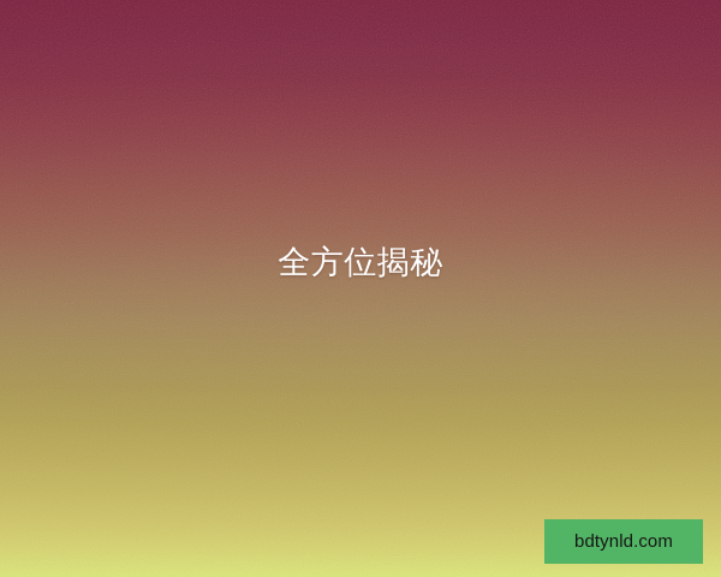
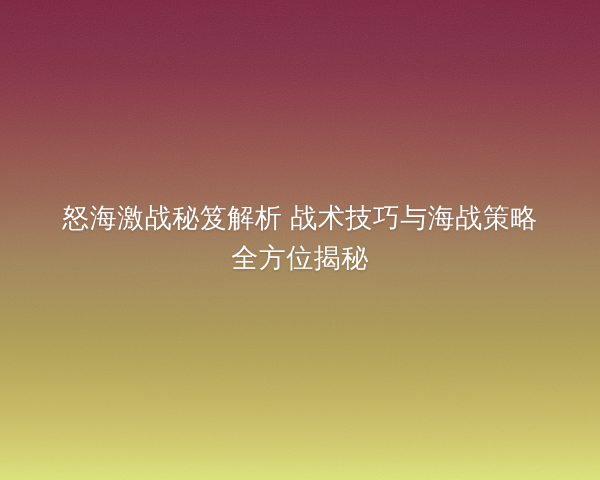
+ 怒海激战秘笈解析 战术技巧与海战策略
  全方位揭秘
- bdtynld.com
